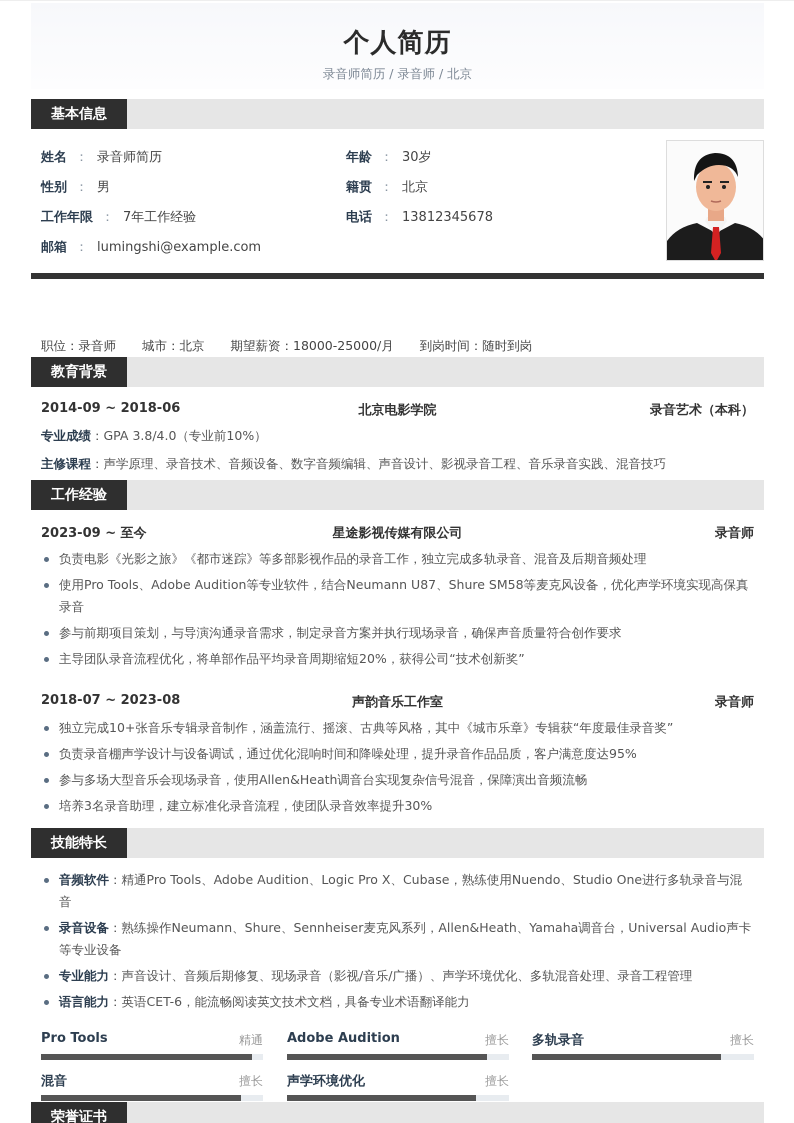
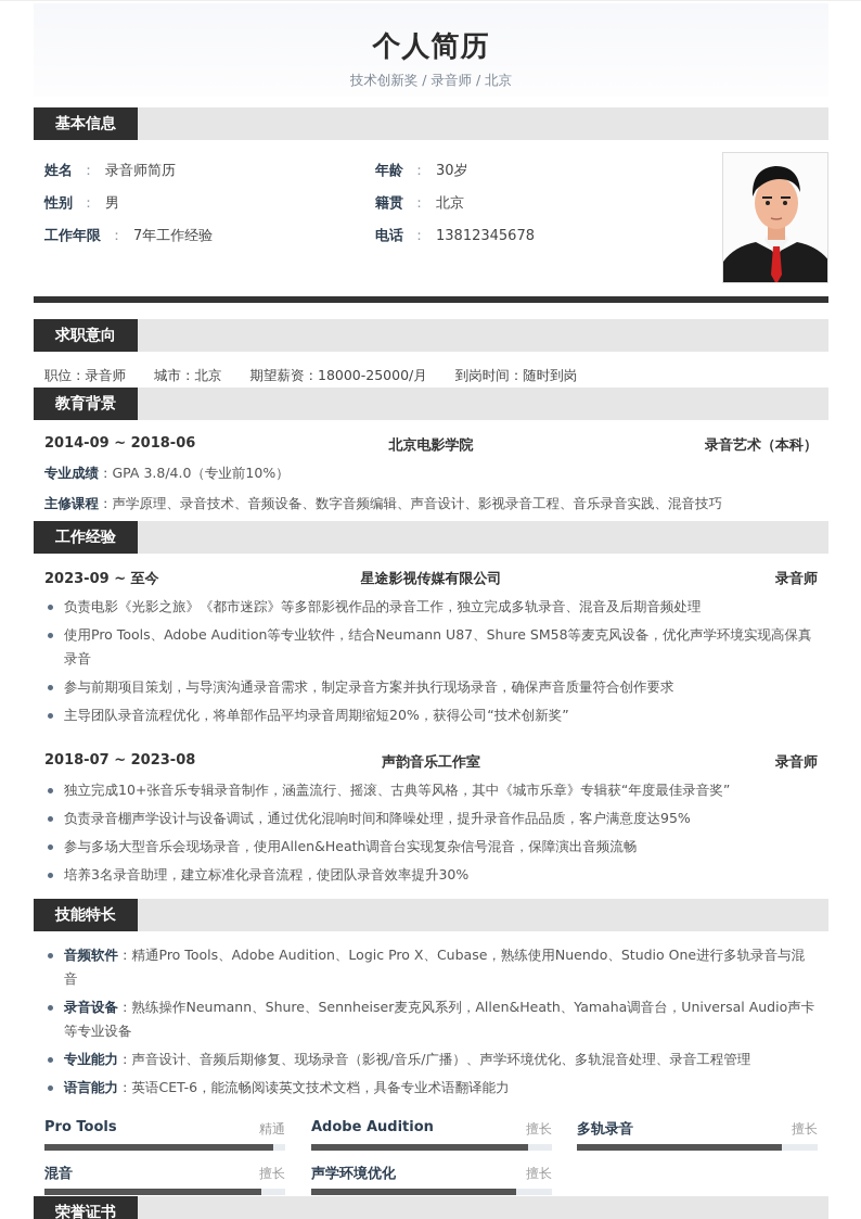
  个人简历
- 录音师简历 / 录音师 / 北京
+ 技术创新奖 / 录音师 / 北京
  基本信息
  姓名 ： 录音师简历
  性别 ： 男
  工作年限 ： 7年工作经验
- 邮箱 ： lumingshi@example.com
  年龄 ： 30岁
  籍贯 ： 北京
  电话 ： 13812345678
+ 求职意向
  职位：录音师 城市：北京 期望薪资：18000-25000/月 到岗时间：随时到岗
  教育背景
  2014-09 ~ 2018-06
  北京电影学院
  录音艺术（本科）
  专业成绩：GPA 3.8/4.0（专业前10%）
  主修课程：声学原理、录音技术、音频设备、数字音频编辑、声音设计、影视录音工程、音乐录音实践、混音技巧
  工作经验
  2023-09 ~ 至今
  星途影视传媒有限公司
  录音师
  负责电影《光影之旅》《都市迷踪》等多部影视作品的录音工作，独立完成多轨录音、混音及后期音频处理
  使用Pro Tools、Adobe Audition等专业软件，结合Neumann U87、Shure SM58等麦克风设备，优化声学环境实现高保真录音
  参与前期项目策划，与导演沟通录音需求，制定录音方案并执行现场录音，确保声音质量符合创作要求
  主导团队录音流程优化，将单部作品平均录音周期缩短20%，获得公司“技术创新奖”
  2018-07 ~ 2023-08
  声韵音乐工作室
  录音师
  独立完成10+张音乐专辑录音制作，涵盖流行、摇滚、古典等风格，其中《城市乐章》专辑获“年度最佳录音奖”
  负责录音棚声学设计与设备调试，通过优化混响时间和降噪处理，提升录音作品品质，客户满意度达95%
  参与多场大型音乐会现场录音，使用Allen&Heath调音台实现复杂信号混音，保障演出音频流畅
  培养3名录音助理，建立标准化录音流程，使团队录音效率提升30%
  技能特长
  音频软件：精通Pro Tools、Adobe Audition、Logic Pro X、Cubase，熟练使用Nuendo、Studio One进行多轨录音与混音
  录音设备：熟练操作Neumann、Shure、Sennheiser麦克风系列，Allen&Heath、Yamaha调音台，Universal Audio声卡等专业设备
  专业能力：声音设计、音频后期修复、现场录音（影视/音乐/广播）、声学环境优化、多轨混音处理、录音工程管理
  语言能力：英语CET-6，能流畅阅读英文技术文档，具备专业术语翻译能力
  Pro Tools
  精通
  Adobe Audition
  擅长
  多轨录音
  擅长
  混音
  擅长
  声学环境优化
  擅长
  荣誉证书
